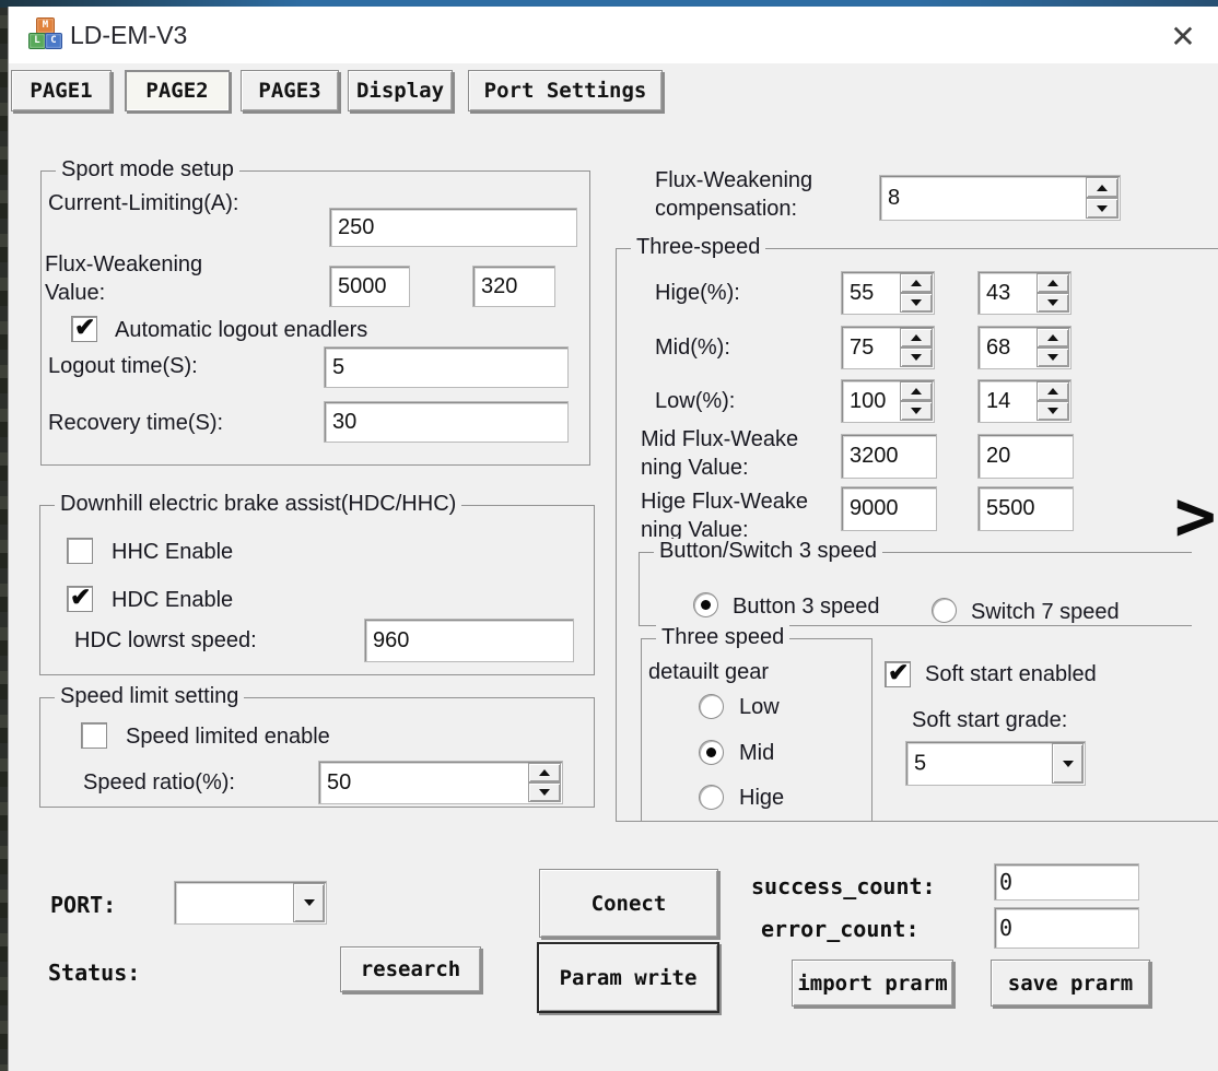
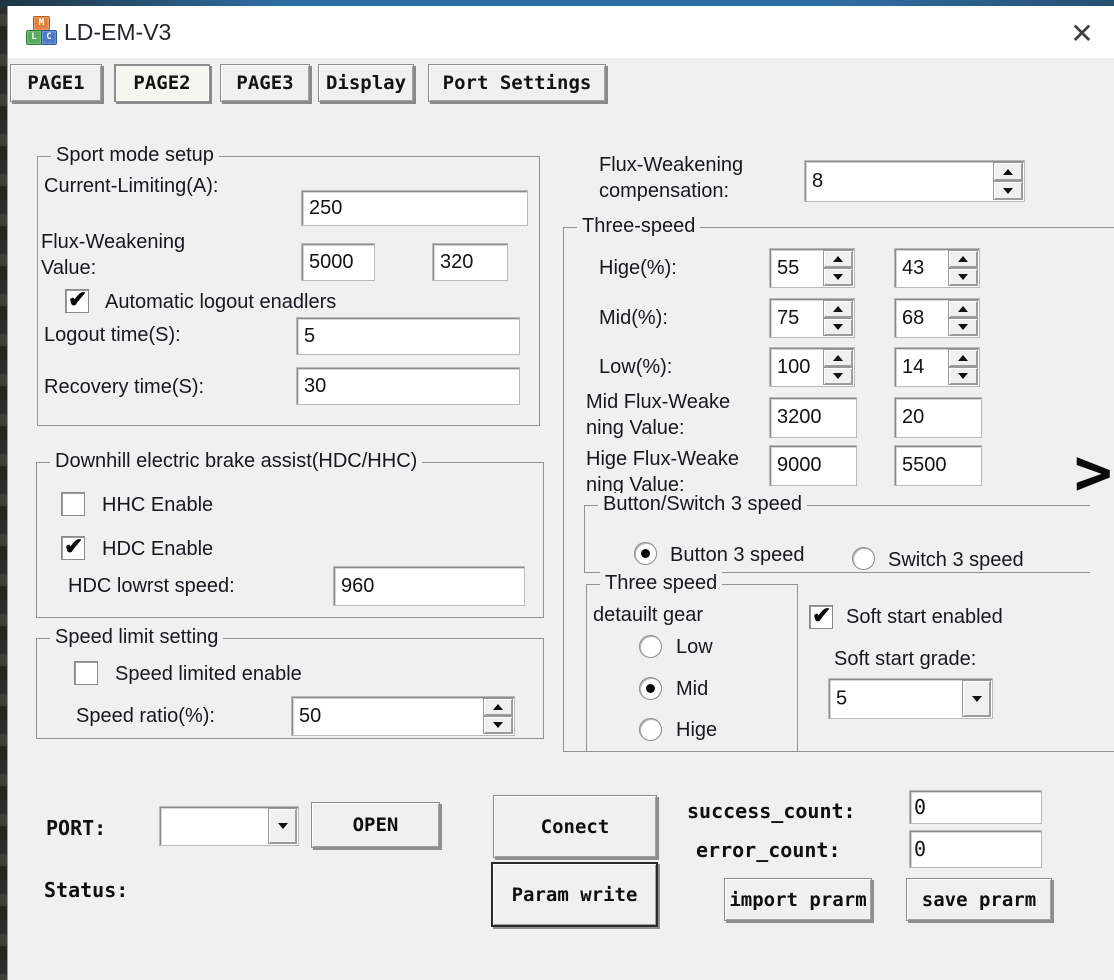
  M
  L
  C
  LD-EM-V3
  ✕
  PAGE1
  PAGE2
  PAGE3
  Display
  Port Settings
  Sport mode setup
  Current-Limiting(A):
  250
  Flux-Weakening
  Value:
  5000
  320
  Automatic logout enadlers
  Logout time(S):
  5
  Recovery time(S):
  30
  Downhill electric brake assist(HDC/HHC)
  HHC Enable
  HDC Enable
  HDC lowrst speed:
  960
  Speed limit setting
  Speed limited enable
  Speed ratio(%):
  50
  Flux-Weakening
  compensation:
  8
  Three-speed
  Hige(%):
  55
  43
  Mid(%):
  75
  68
  Low(%):
  100
  14
  Mid Flux-Weake
  ning Value:
  3200
  20
  Hige Flux-Weake
  ning Value:
  9000
  5500
  Button/Switch 3 speed
  Button 3 speed
- Switch 7 speed
+ Switch 3 speed
  Three speed
  detauilt gear
  Low
  Mid
  Hige
  Soft start enabled
  Soft start grade:
  5
  >
  PORT:
+ OPEN
  Status:
- research
  Conect
  Param write
  success_count:
  0
  error_count:
  0
  import prarm
  save prarm
